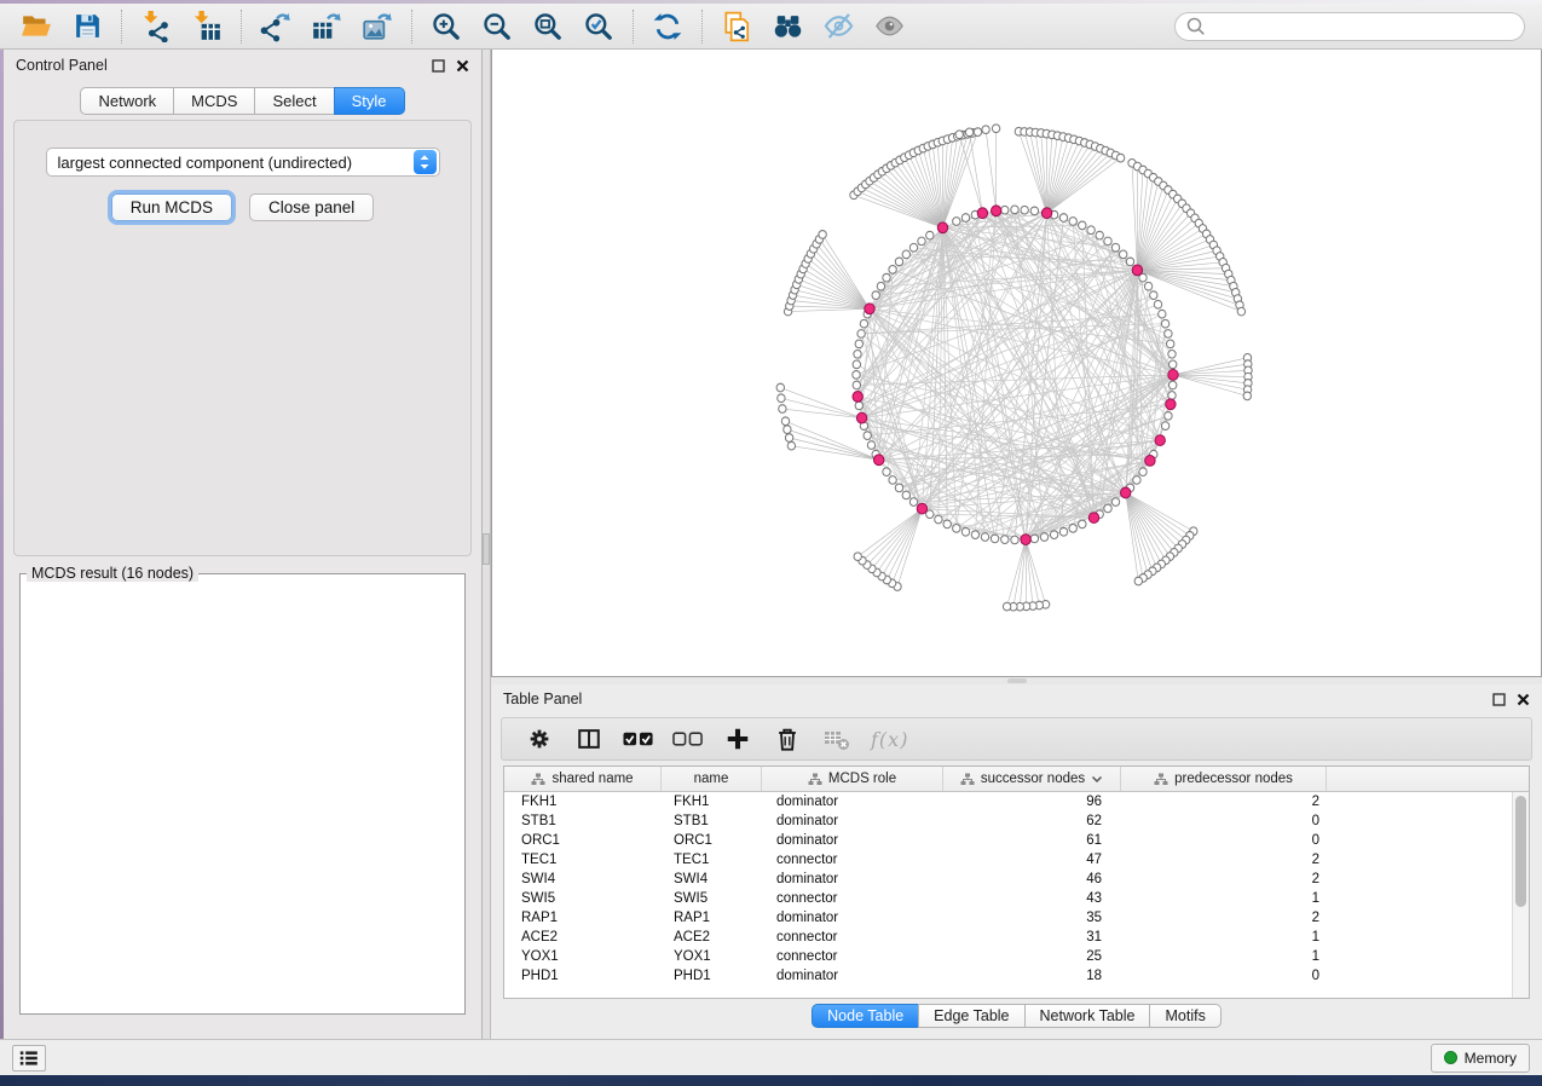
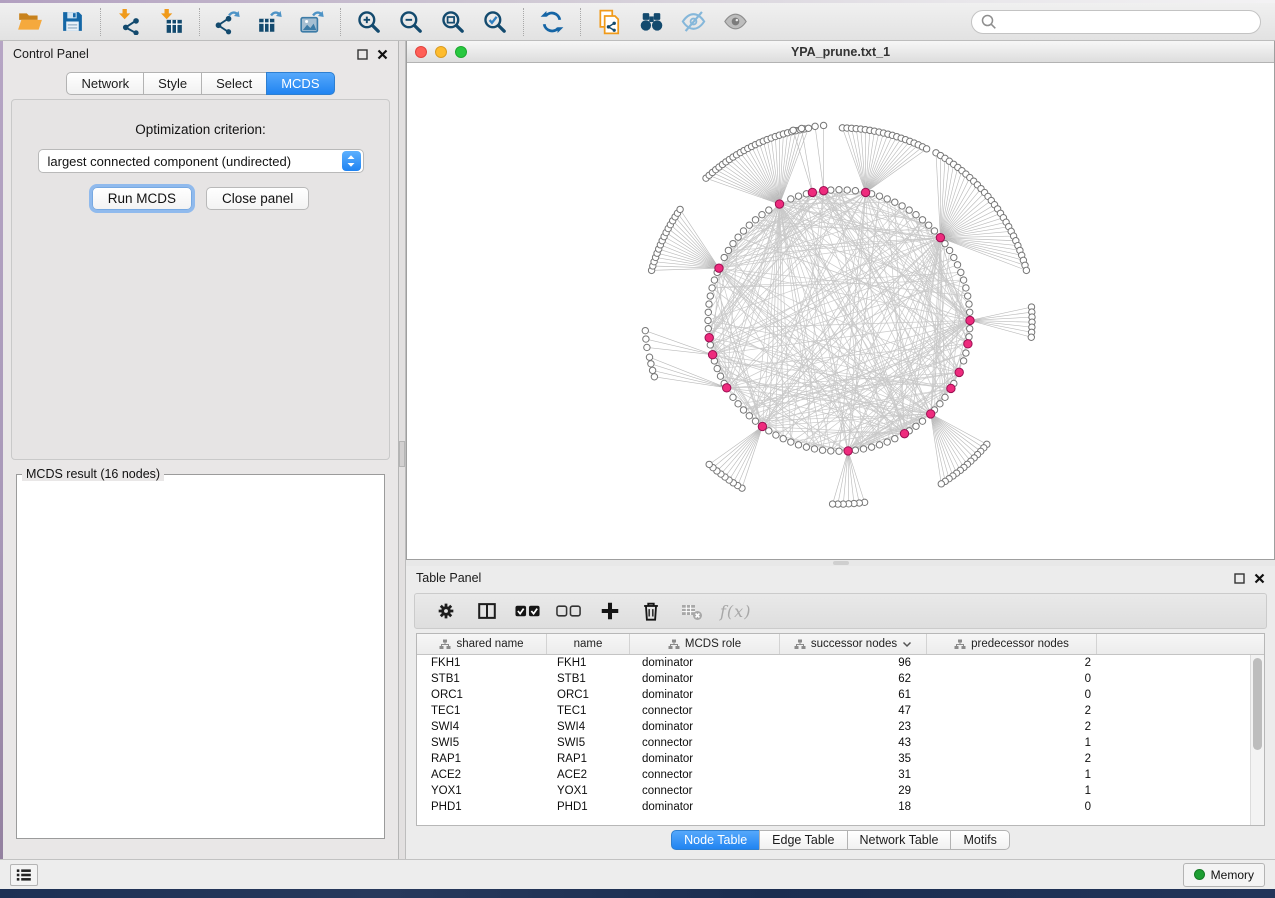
  Control Panel
  Network
- MCDS
+ Style
  Select
- Style
+ MCDS
+ Optimization criterion:
  largest connected component (undirected)
  Run MCDS
  Close panel
  MCDS result (16 nodes)
+ YPA_prune.txt_1
  Table Panel
  f(x)
  shared name
  name
  MCDS role
  successor nodes
  predecessor nodes
  FKH1
  FKH1
  dominator
  96
  2
  STB1
  STB1
  dominator
  62
  0
  ORC1
  ORC1
  dominator
  61
  0
  TEC1
  TEC1
  connector
  47
  2
  SWI4
  SWI4
  dominator
- 46
+ 23
  2
  SWI5
  SWI5
  connector
  43
  1
  RAP1
  RAP1
  dominator
  35
  2
  ACE2
  ACE2
  connector
  31
  1
  YOX1
  YOX1
  connector
- 25
+ 29
  1
  PHD1
  PHD1
  dominator
  18
  0
  Node Table
  Edge Table
  Network Table
  Motifs
  Memory
